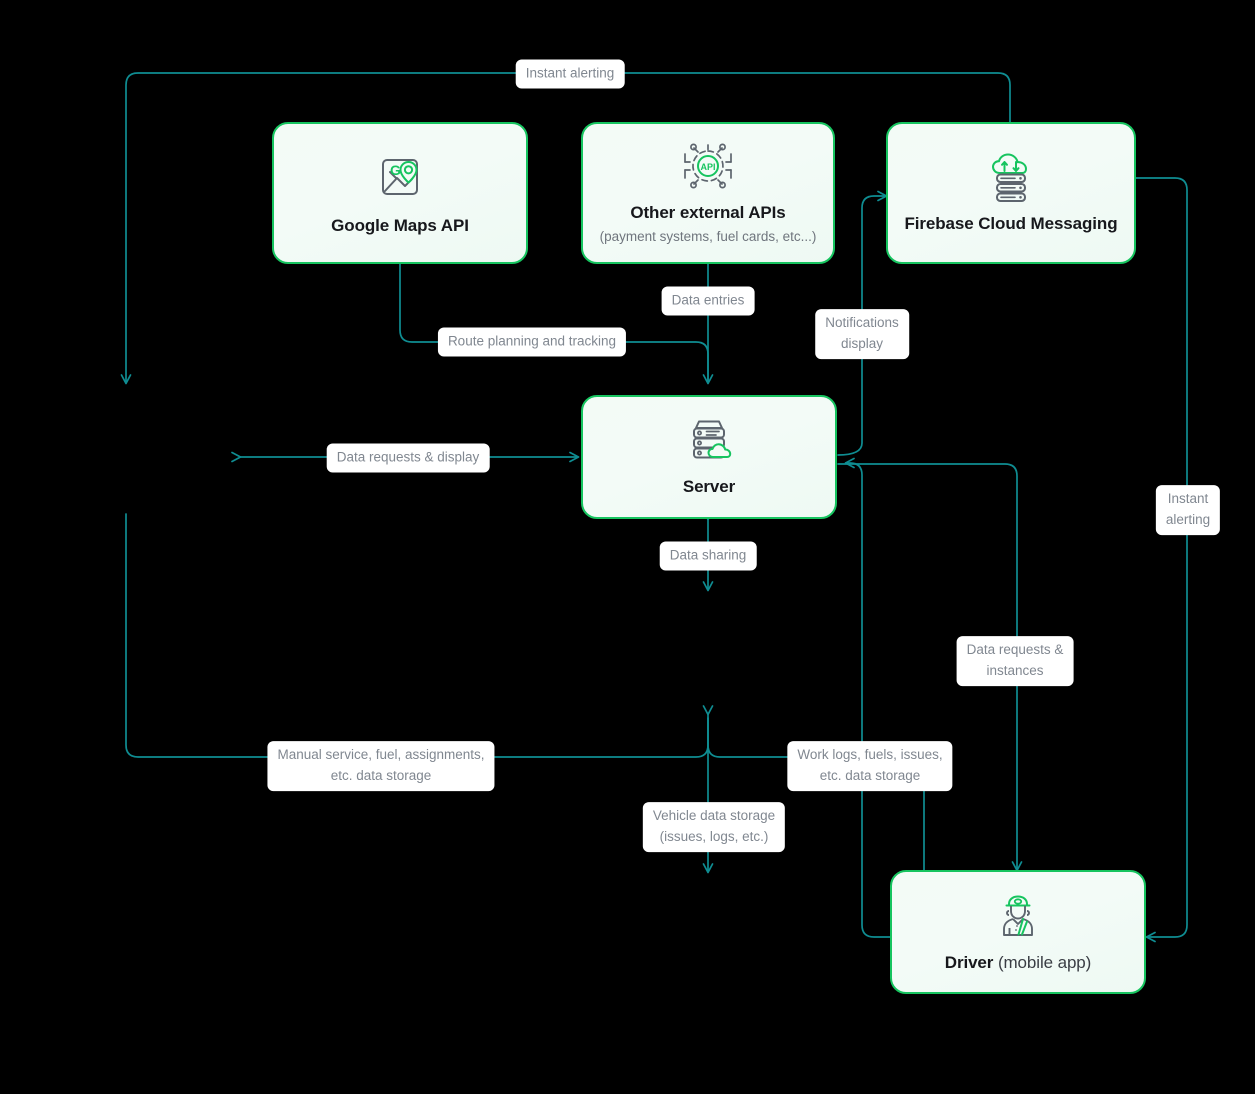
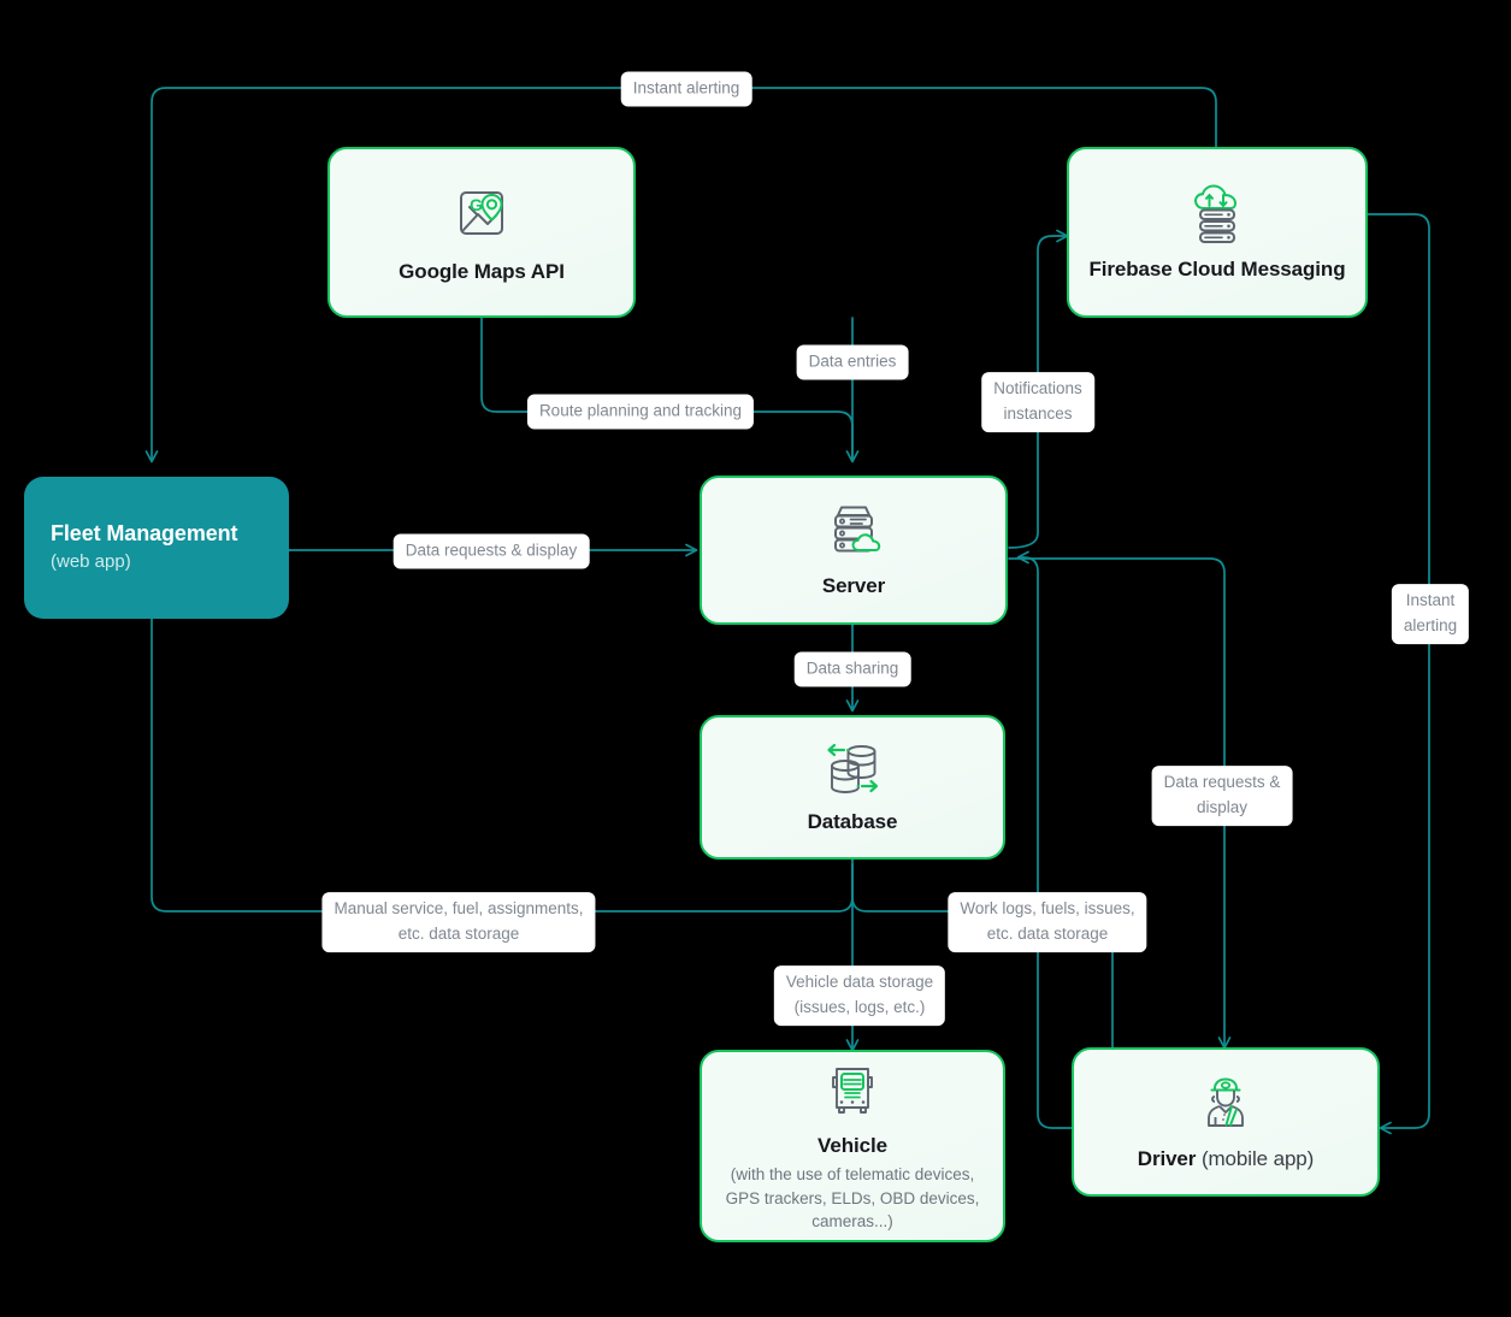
  G
  Google Maps API
- API
- Other external APIs
- (payment systems, fuel cards, etc...)
  Firebase Cloud Messaging
+ Fleet Management
+ (web app)
  Server
+ Database
+ Vehicle
+ (with the use of telematic devices, GPS trackers, ELDs, OBD devices, cameras...)
  Driver (mobile app)
  Instant alerting
  Data entries
  Route planning and tracking
  Notifications
- display
+ instances
  Data requests & display
  Instant
  alerting
  Data sharing
  Data requests &
- instances
+ display
  Manual service, fuel, assignments,
  etc. data storage
  Work logs, fuels, issues,
  etc. data storage
  Vehicle data storage
  (issues, logs, etc.)
